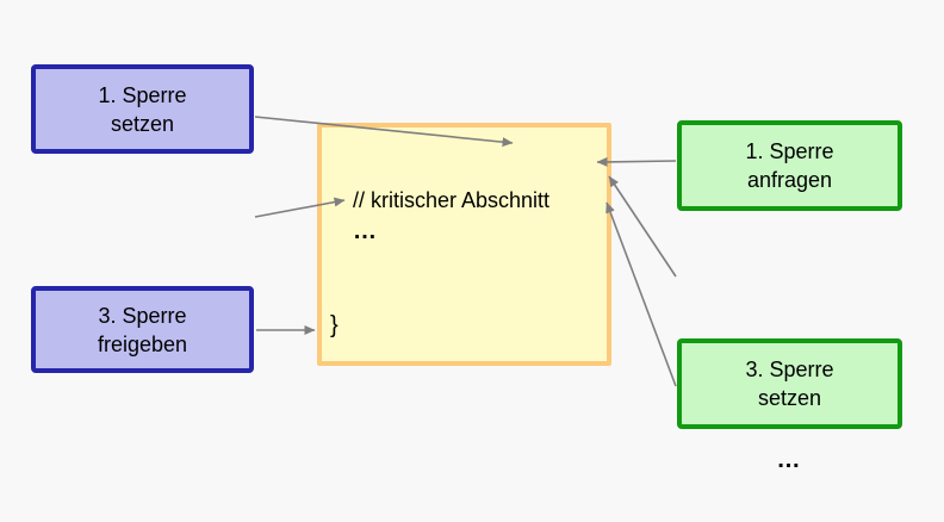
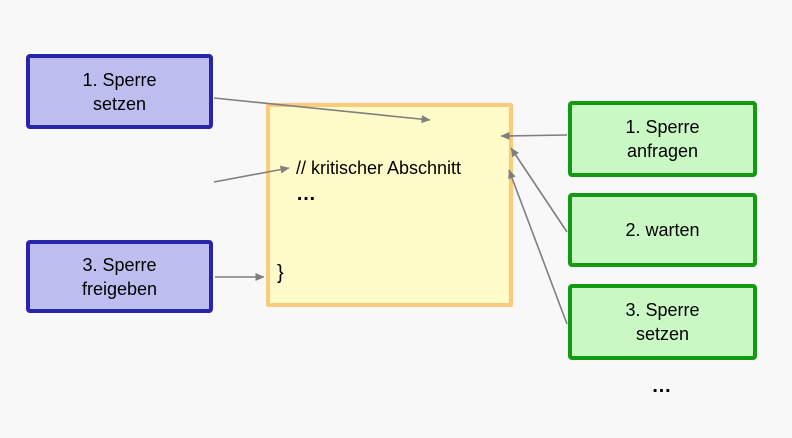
  1. Sperre
  setzen
  3. Sperre
  freigeben
  // kritischer Abschnitt
  …
  }
  1. Sperre
  anfragen
+ 2. warten
  3. Sperre
  setzen
  …
